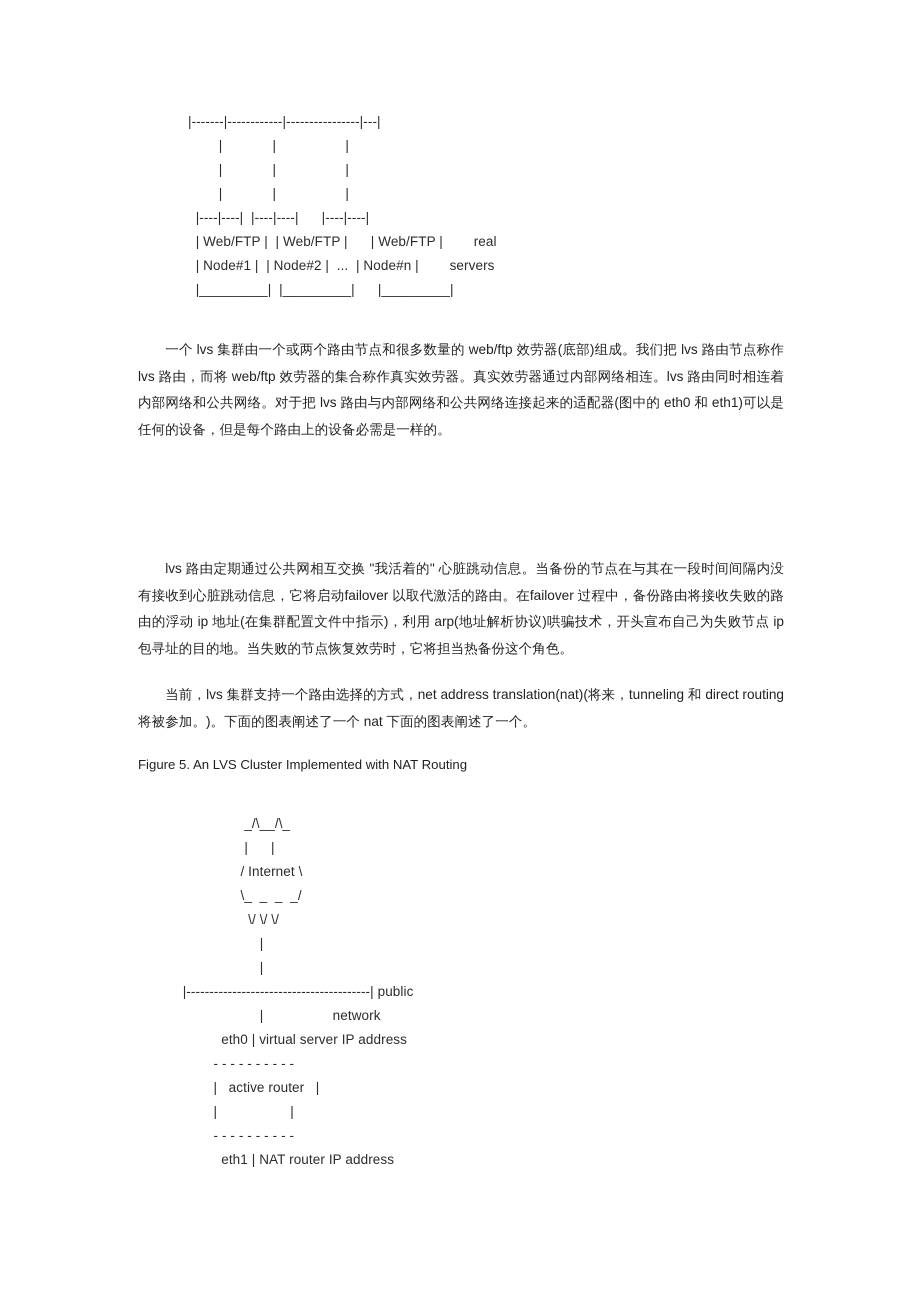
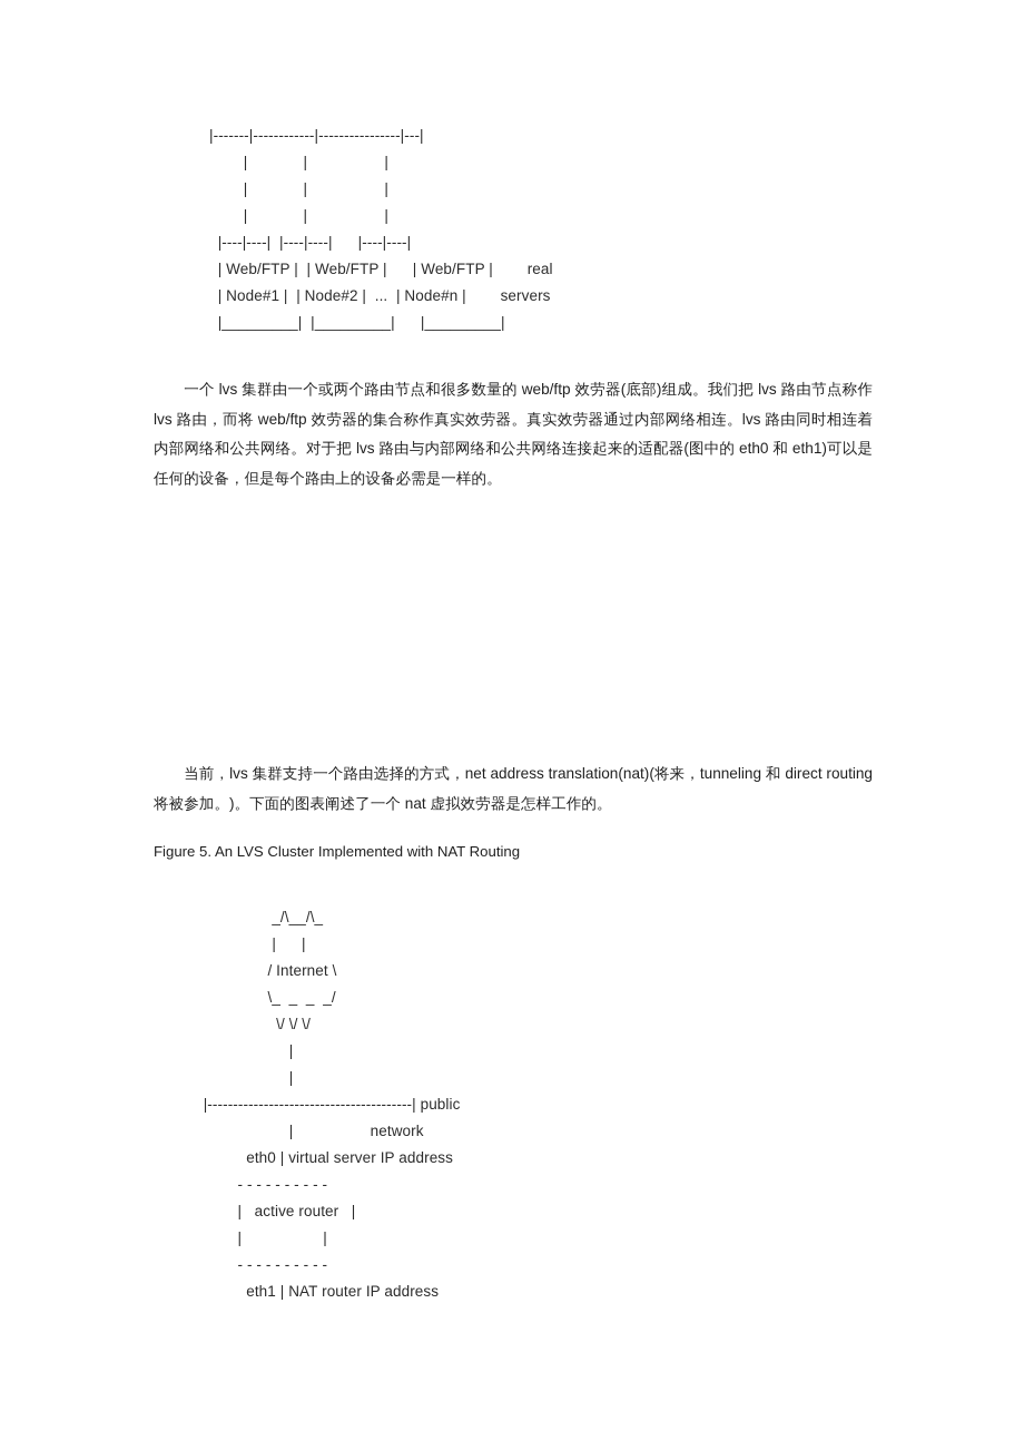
  |-------|------------|----------------|---|
  | | |
  | | |
  | | |
  |----|----| |----|----| |----|----|
  | Web/FTP | | Web/FTP | | Web/FTP | real
  | Node#1 | | Node#2 | ... | Node#n | servers
  |_________| |_________| |_________|
  一个 lvs 集群由一个或两个路由节点和很多数量的 web/ftp 效劳器(底部)组成。我们把 lvs 路由节点称作 lvs 路由，而将 web/ftp 效劳器的集合称作真实效劳器。真实效劳器通过内部网络相连。lvs 路由同时相连着内部网络和公共网络。对于把 lvs 路由与内部网络和公共网络连接起来的适配器(图中的 eth0 和 eth1)可以是任何的设备，但是每个路由上的设备必需是一样的。
- lvs 路由定期通过公共网相互交换 "我活着的" 心脏跳动信息。当备份的节点在与其在一段时间间隔内没有接收到心脏跳动信息，它将启动failover 以取代激活的路由。在failover 过程中，备份路由将接收失败的路由的浮动 ip 地址(在集群配置文件中指示)，利用 arp(地址解析协议)哄骗技术，开头宣布自己为失败节点 ip 包寻址的目的地。当失败的节点恢复效劳时，它将担当热备份这个角色。
- 当前，lvs 集群支持一个路由选择的方式，net address translation(nat)(将来，tunneling 和 direct routing 将被参加。)。下面的图表阐述了一个 nat 下面的图表阐述了一个。
+ 当前，lvs 集群支持一个路由选择的方式，net address translation(nat)(将来，tunneling 和 direct routing 将被参加。)。下面的图表阐述了一个 nat 虚拟效劳器是怎样工作的。
  Figure 5. An LVS Cluster Implemented with NAT Routing
  _/\__/\_
  | |
  / Internet \
  \_ _ _ _/
  \/ \/ \/
  |
  |
  |----------------------------------------| public
  | network
  eth0 | virtual server IP address
  - - - - - - - - - -
  | active router |
  | |
  - - - - - - - - - -
  eth1 | NAT router IP address
